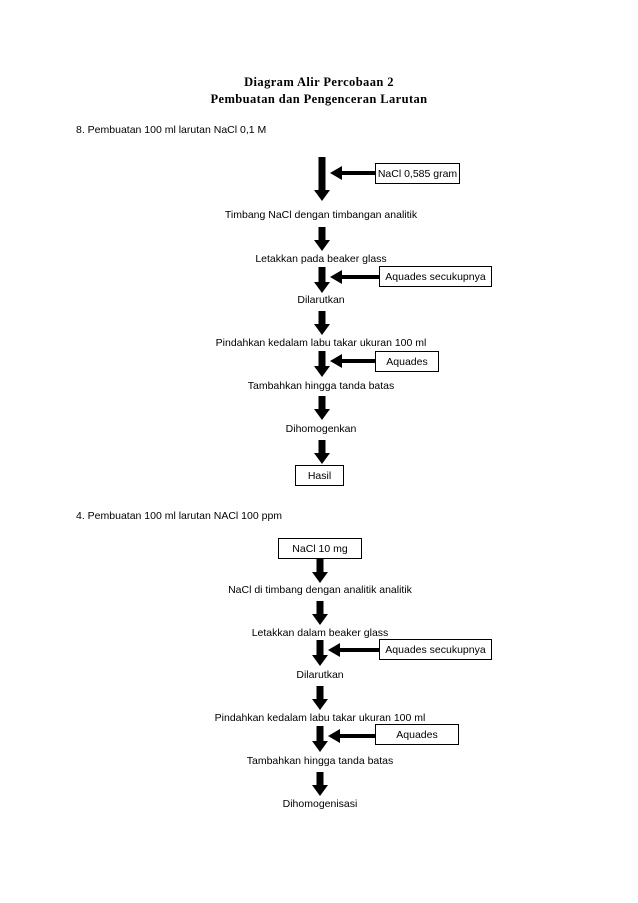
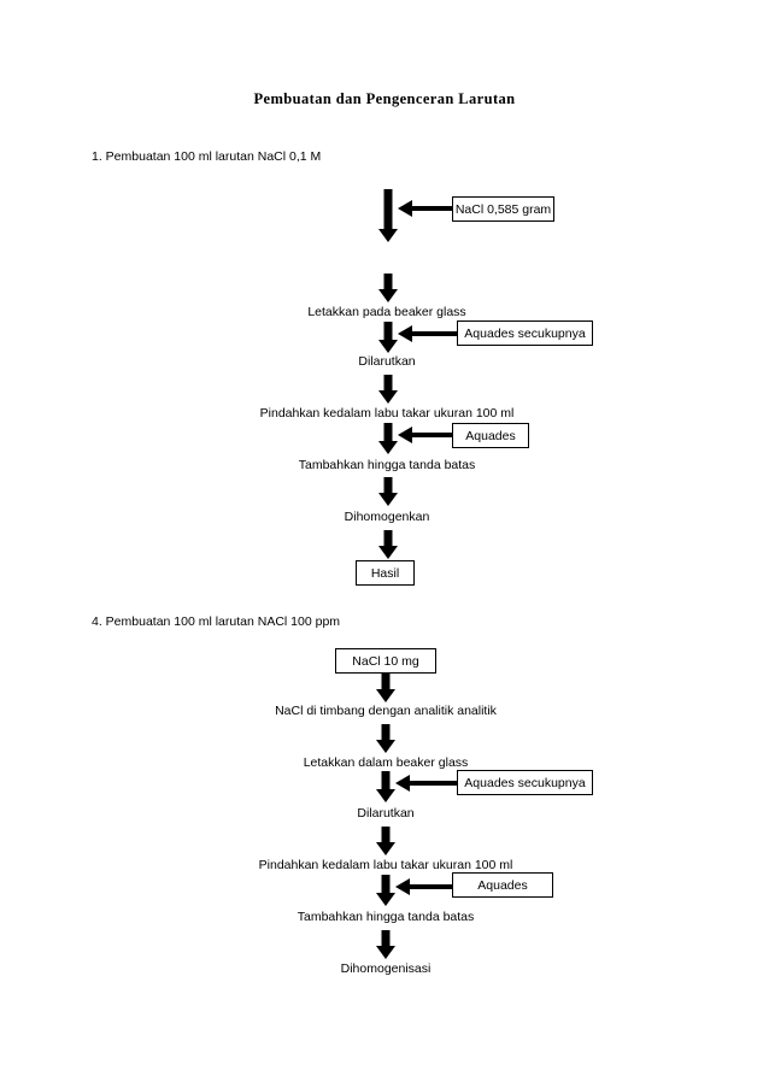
- Diagram Alir Percobaan 2
  Pembuatan dan Pengenceran Larutan
- 8. Pembuatan 100 ml larutan NaCl 0,1 M
+ 1. Pembuatan 100 ml larutan NaCl 0,1 M
  NaCl 0,585 gram
- Timbang NaCl dengan timbangan analitik
  Letakkan pada beaker glass
  Aquades secukupnya
  Dilarutkan
  Pindahkan kedalam labu takar ukuran 100 ml
  Aquades
  Tambahkan hingga tanda batas
  Dihomogenkan
  Hasil
  4. Pembuatan 100 ml larutan NACl 100 ppm
  NaCl 10 mg
  NaCl di timbang dengan analitik analitik
  Letakkan dalam beaker glass
  Aquades secukupnya
  Dilarutkan
  Pindahkan kedalam labu takar ukuran 100 ml
  Aquades
  Tambahkan hingga tanda batas
  Dihomogenisasi
